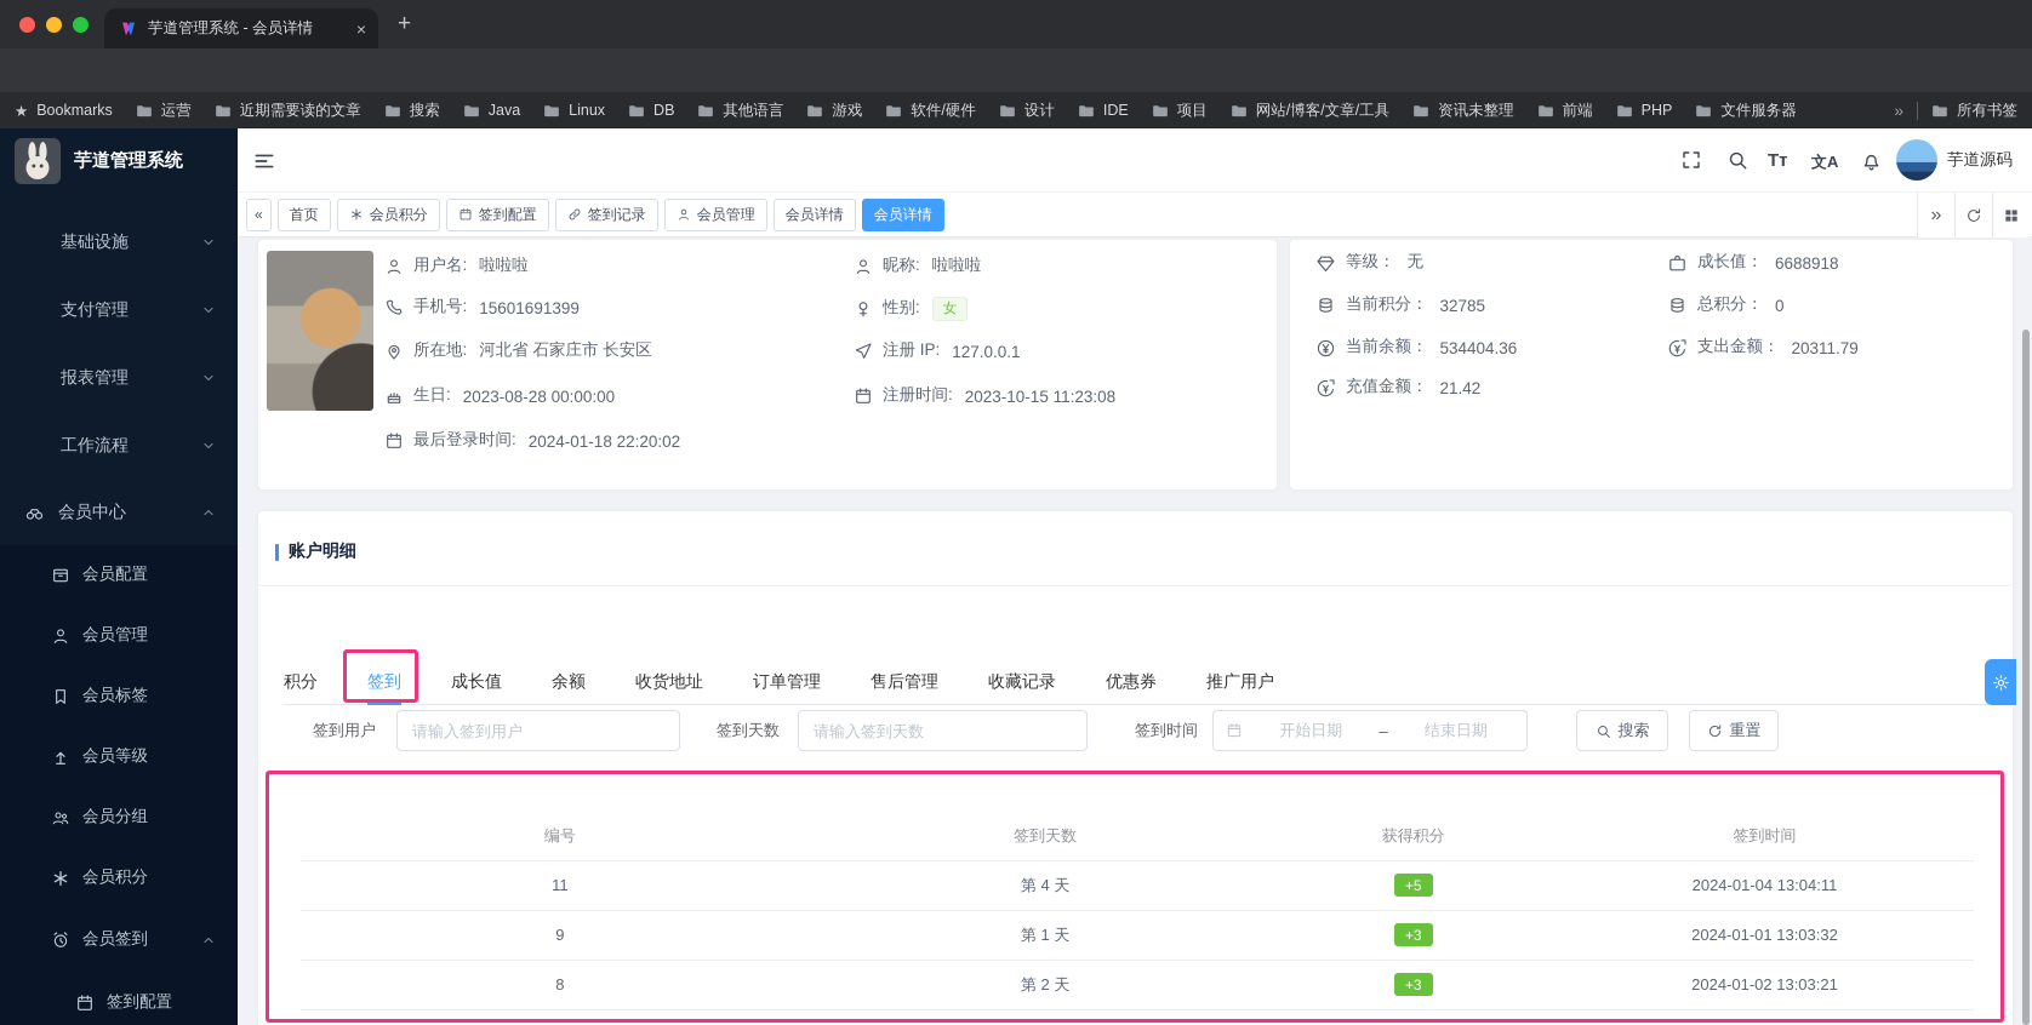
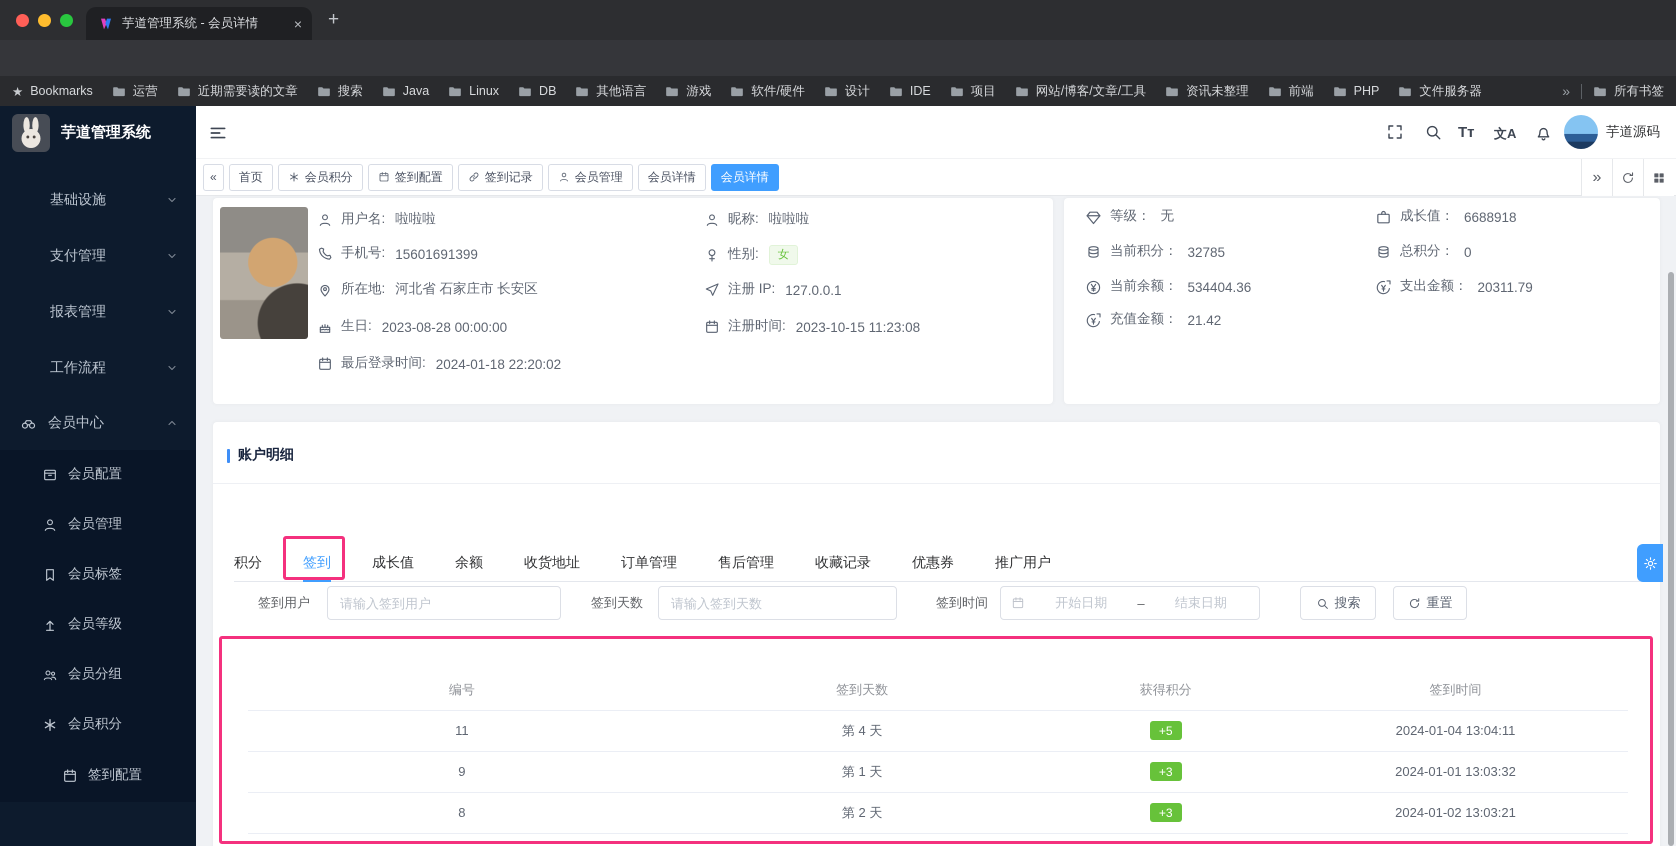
  芋道管理系统 - 会员详情
  ×
  +
  ★
  Bookmarks
  运营
  近期需要读的文章
  搜索
  Java
  Linux
  DB
  其他语言
  游戏
  软件/硬件
  设计
  IDE
  项目
  网站/博客/文章/工具
  资讯未整理
  前端
  PHP
  文件服务器
  »
  所有书签
  芋道管理系统
  基础设施
  支付管理
  报表管理
  工作流程
  会员中心
  会员配置
  会员管理
  会员标签
  会员等级
  会员分组
  会员积分
- 会员签到
  签到配置
  Tт
  文A
  芋道源码
  «
  首页
  会员积分
  签到配置
  签到记录
  会员管理
  会员详情
  会员详情
  »
  用户名:
  啦啦啦
  手机号:
  15601691399
  所在地:
  河北省 石家庄市 长安区
  生日:
  2023-08-28 00:00:00
  最后登录时间:
  2024-01-18 22:20:02
  昵称:
  啦啦啦
  性别:
  女
  注册 IP:
  127.0.0.1
  注册时间:
  2023-10-15 11:23:08
  等级：
  无
  当前积分：
  32785
  当前余额：
  534404.36
  充值金额：
  21.42
  成长值：
  6688918
  总积分：
  0
  支出金额：
  20311.79
  账户明细
  积分
  签到
  成长值
  余额
  收货地址
  订单管理
  售后管理
  收藏记录
  优惠券
  推广用户
  签到用户
  请输入签到用户
  签到天数
  请输入签到天数
  签到时间
  开始日期
  –
  结束日期
  搜索
  重置
  编号	签到天数	获得积分	签到时间
  11	第 4 天	+5	2024-01-04 13:04:11
  9	第 1 天	+3	2024-01-01 13:03:32
  8	第 2 天	+3	2024-01-02 13:03:21
